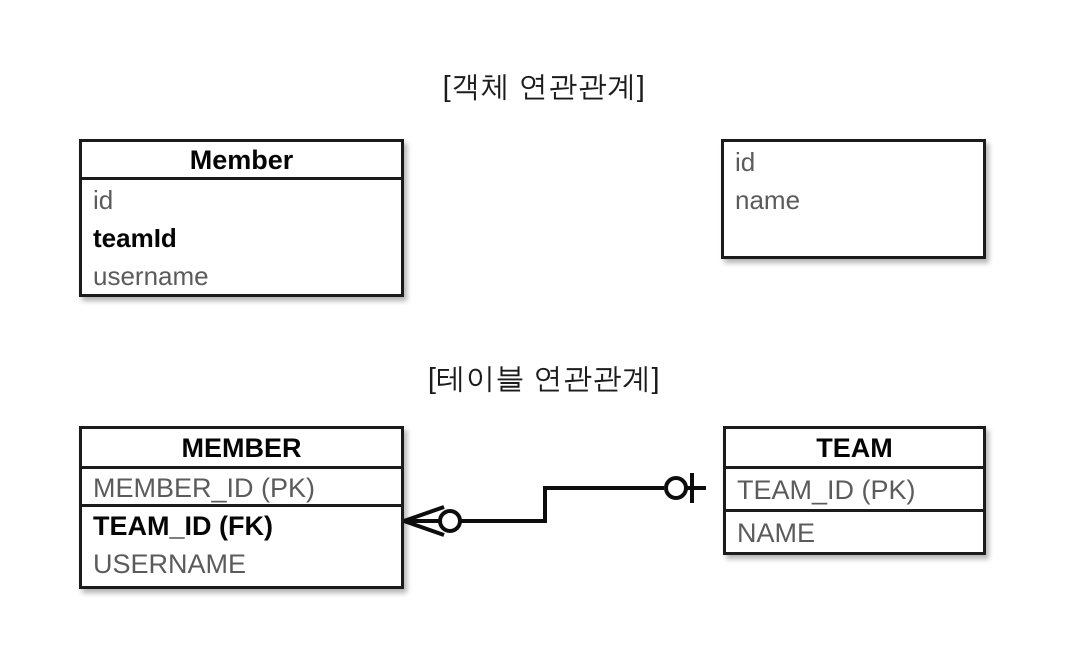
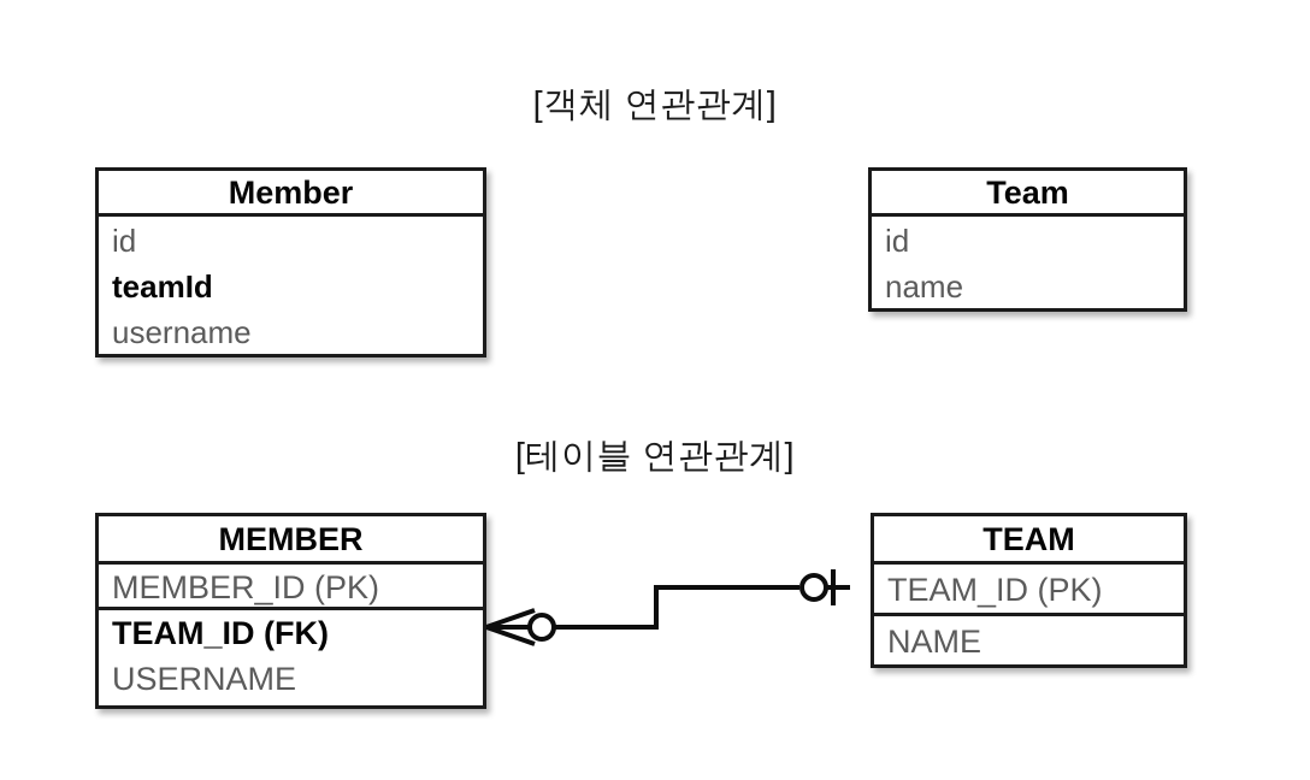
  [객체 연관관계]
  Member
  id
  teamId
  username
+ Team
  id
  name
  [테이블 연관관계]
  MEMBER
  MEMBER_ID (PK)
  TEAM_ID (FK)
  USERNAME
  TEAM
  TEAM_ID (PK)
  NAME
